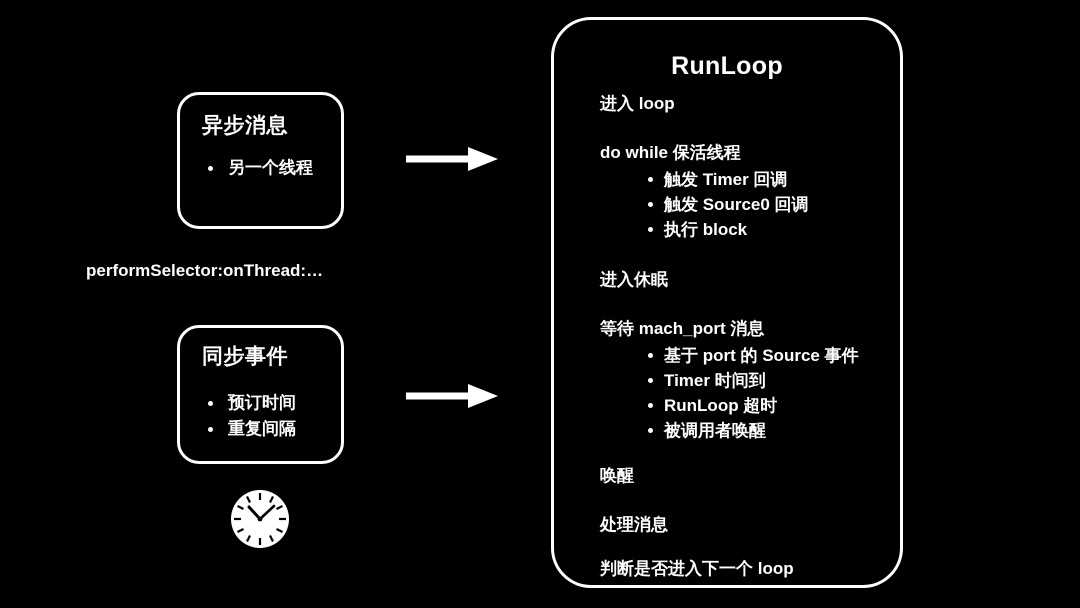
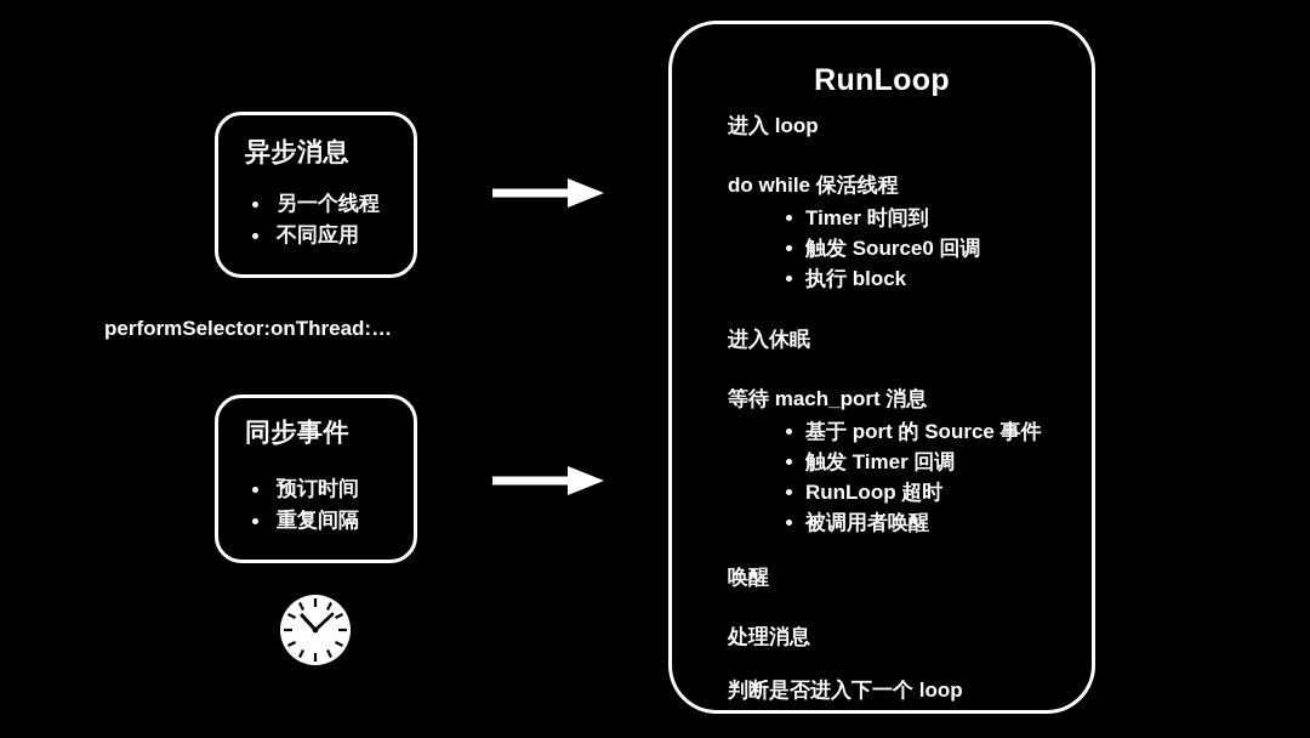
  异步消息
  另一个线程
+ 不同应用
  performSelector:onThread:…
  同步事件
  预订时间
  重复间隔
  RunLoop
  进入 loop
  do while 保活线程
- 触发 Timer 回调
+ Timer 时间到
  触发 Source0 回调
  执行 block
  进入休眠
  等待 mach_port 消息
  基于 port 的 Source 事件
- Timer 时间到
+ 触发 Timer 回调
  RunLoop 超时
  被调用者唤醒
  唤醒
  处理消息
  判断是否进入下一个 loop
